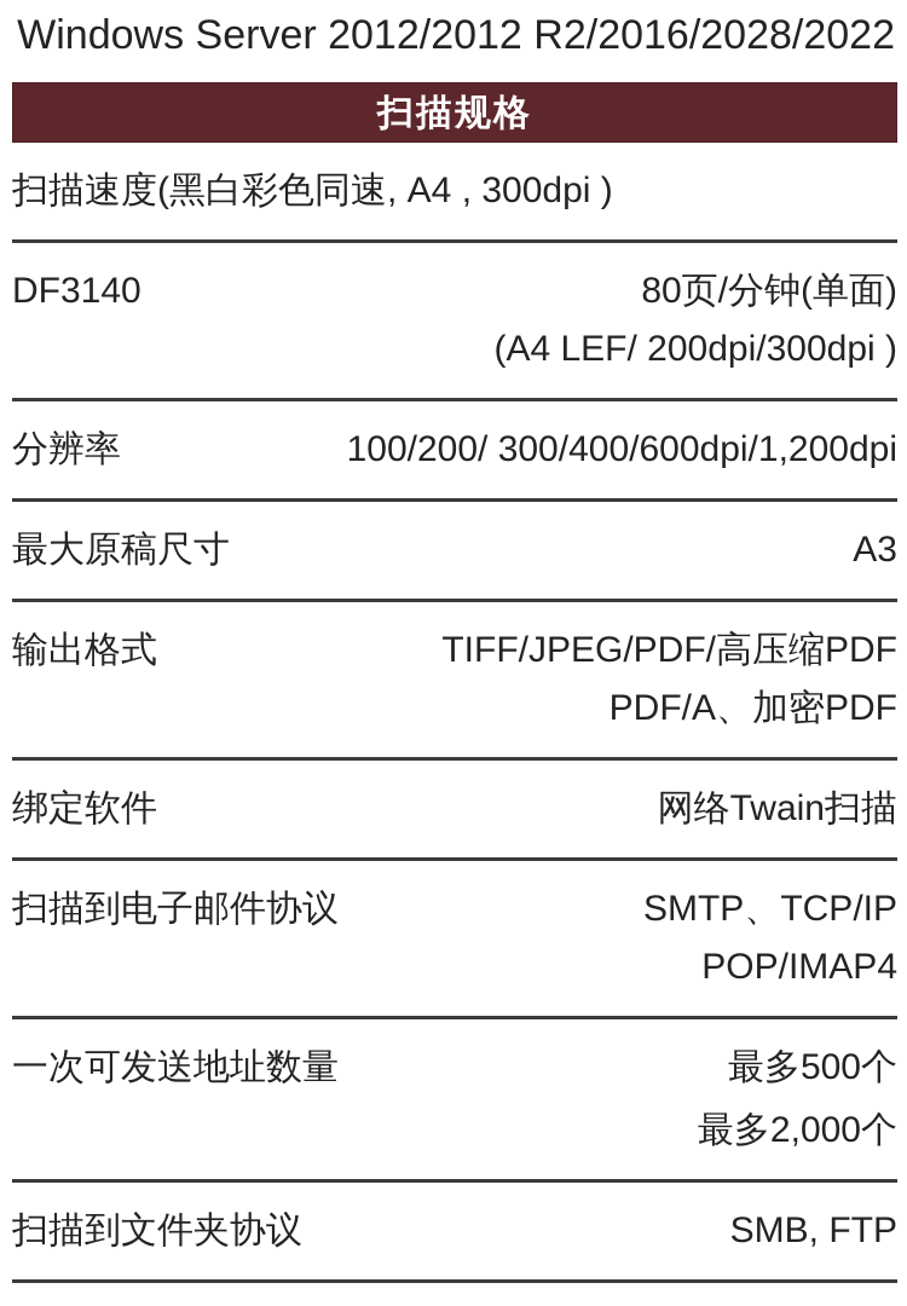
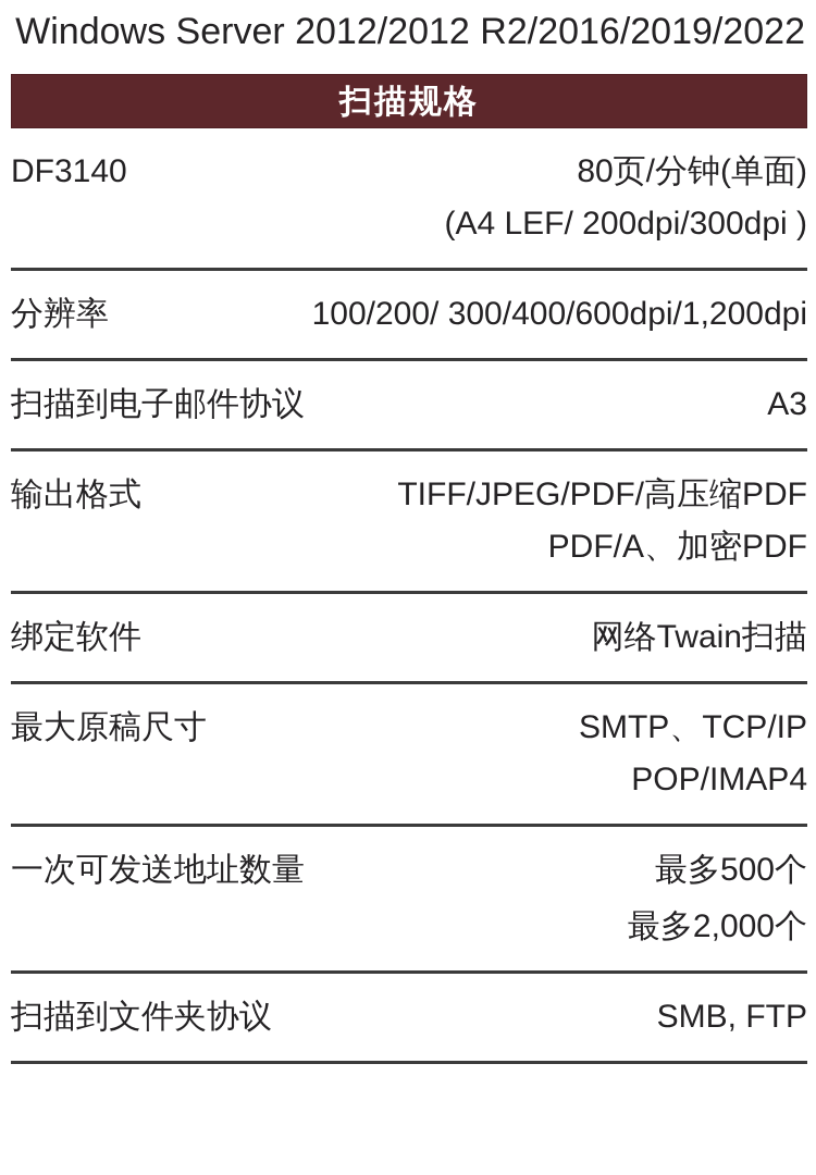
- Windows Server 2012/2012 R2/2016/2028/2022
+ Windows Server 2012/2012 R2/2016/2019/2022
  扫描规格
- 扫描速度(黑白彩色同速, A4 , 300dpi )
  DF3140
  80页/分钟(单面)
  (A4 LEF/ 200dpi/300dpi )
  分辨率
  100/200/ 300/400/600dpi/1,200dpi
- 最大原稿尺寸
+ 扫描到电子邮件协议
  A3
  输出格式
  TIFF/JPEG/PDF/高压缩PDF
  PDF/A、加密PDF
  绑定软件
  网络Twain扫描
- 扫描到电子邮件协议
+ 最大原稿尺寸
  SMTP、TCP/IP
  POP/IMAP4
  一次可发送地址数量
  最多500个
  最多2,000个
  扫描到文件夹协议
  SMB, FTP
